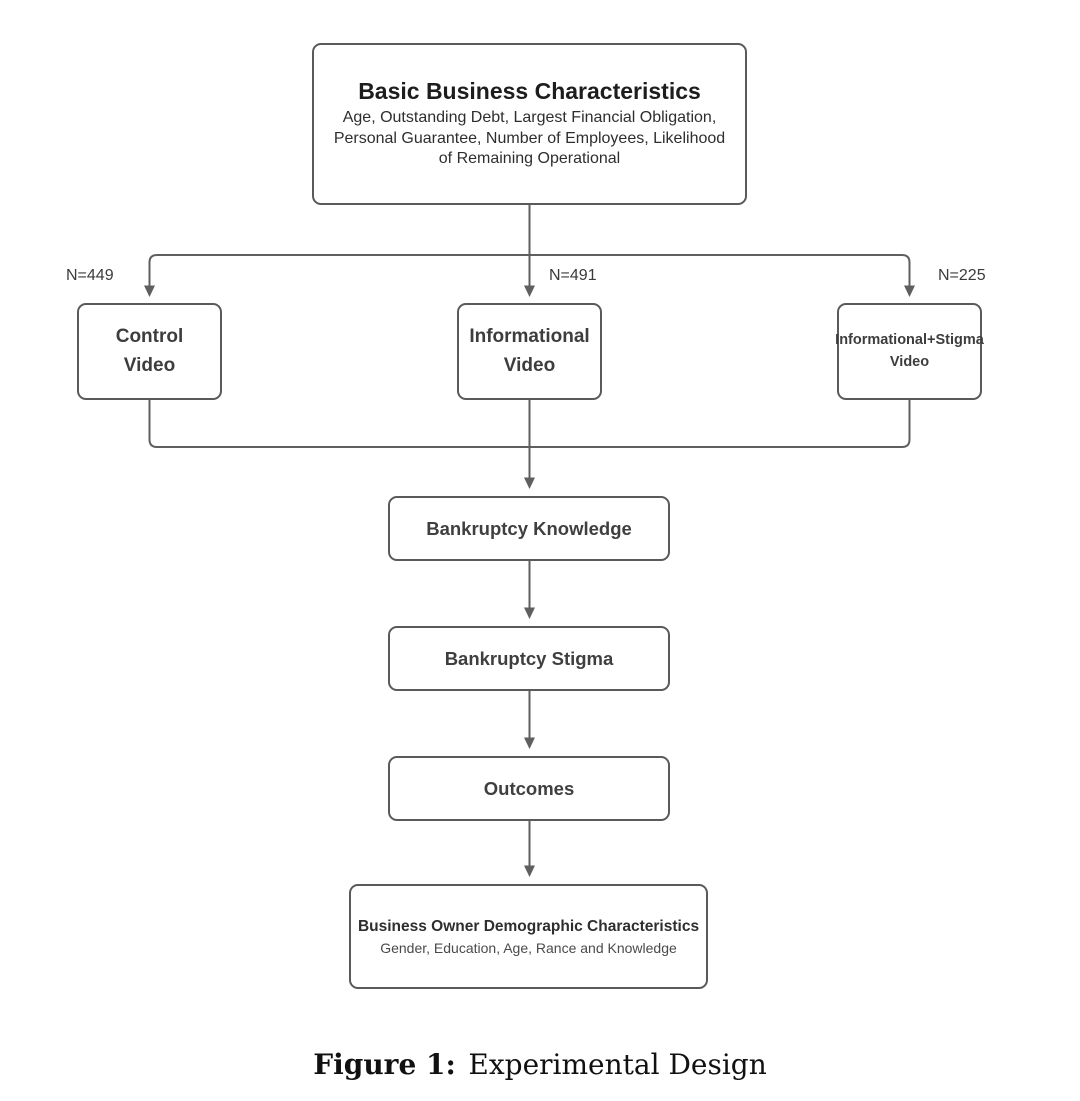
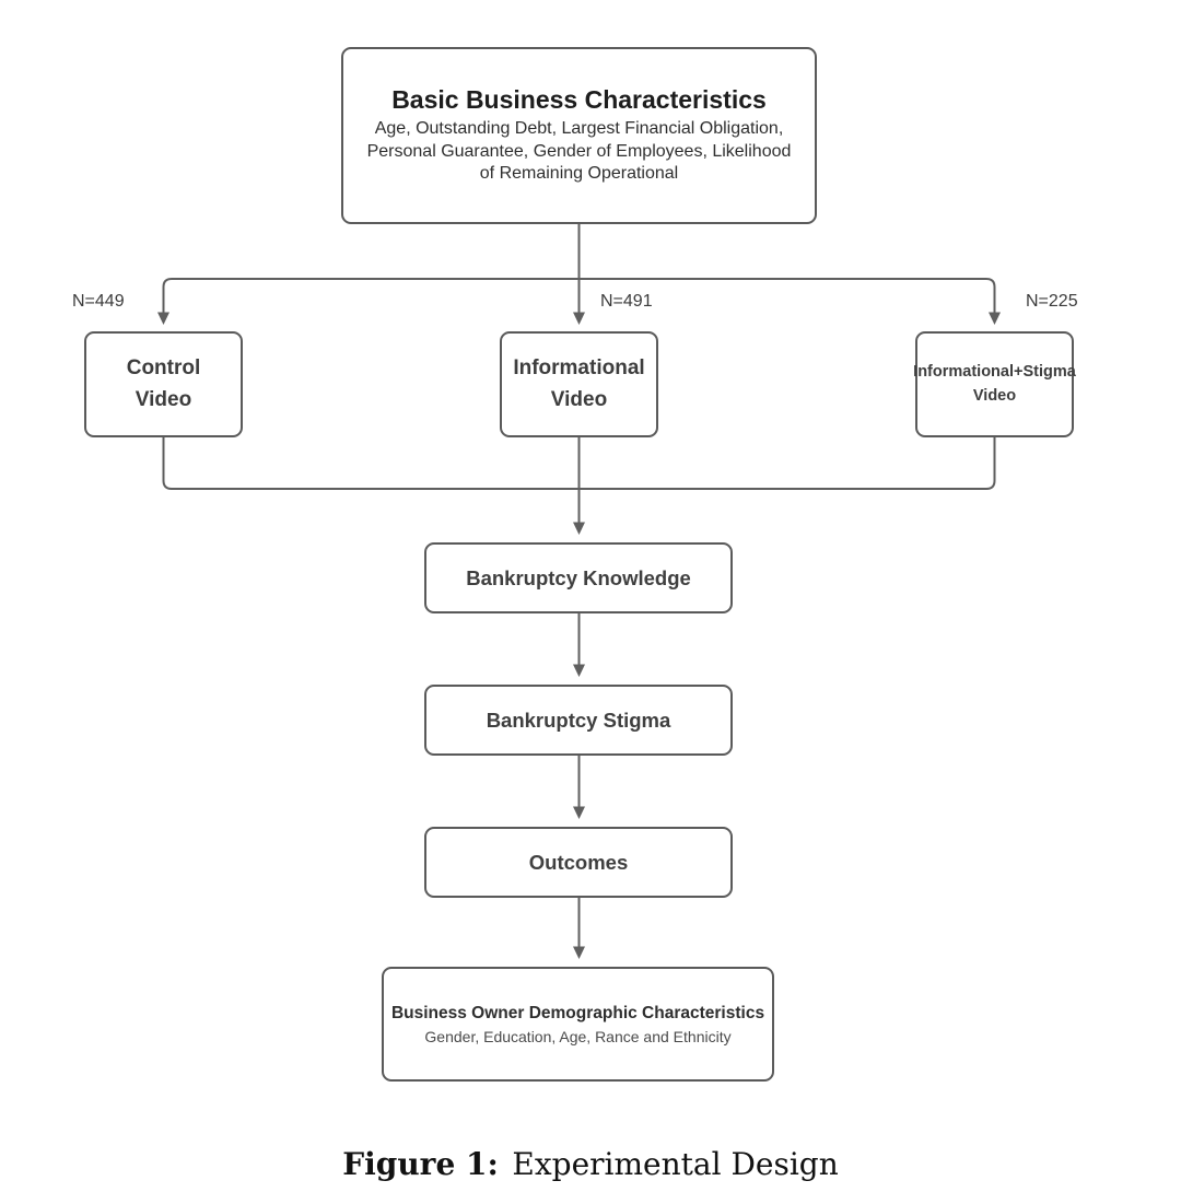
  Basic Business Characteristics
- Age, Outstanding Debt, Largest Financial Obligation, Personal Guarantee, Number of Employees, Likelihood of Remaining Operational
+ Age, Outstanding Debt, Largest Financial Obligation, Personal Guarantee, Gender of Employees, Likelihood of Remaining Operational
  N=449
  N=491
  N=225
  Control
  Video
  Informational
  Video
  Informational+Stigma
  Video
  Bankruptcy Knowledge
  Bankruptcy Stigma
  Outcomes
  Business Owner Demographic Characteristics
- Gender, Education, Age, Rance and Knowledge
+ Gender, Education, Age, Rance and Ethnicity
  Figure 1: Experimental Design
